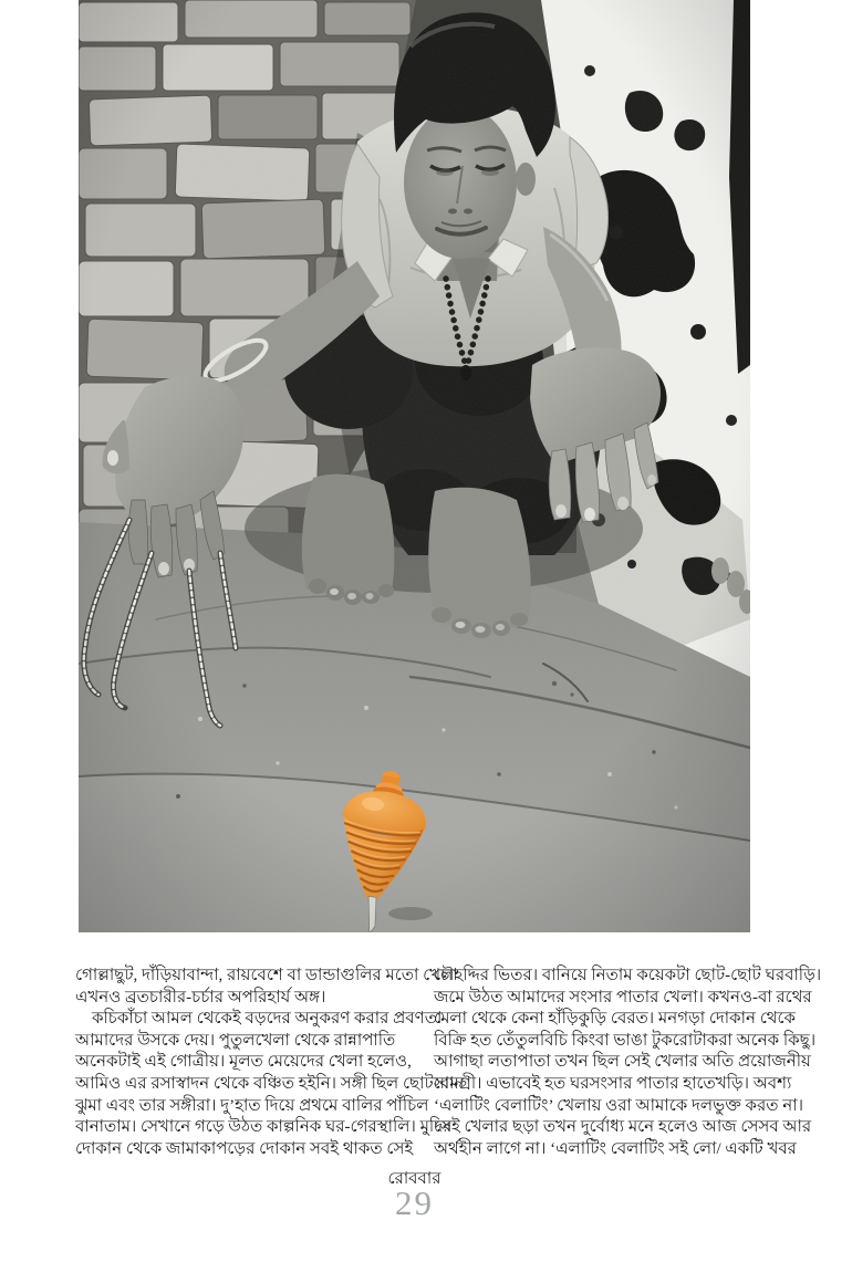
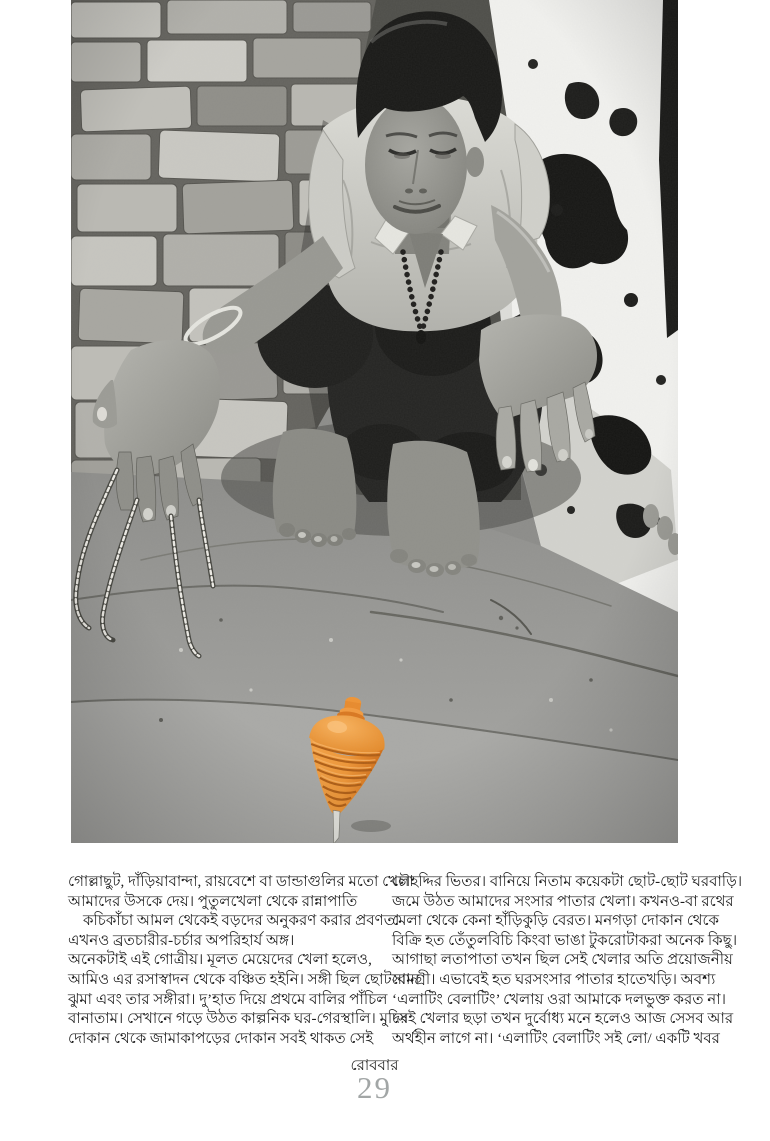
  গোল্লাছুট, দাঁড়িয়াবান্দা, রায়বেশে বা ডান্ডাগুলির মতো খে
- এখনও ব্রতচারীর-চর্চার অপরিহার্য অঙ্গ।
+ আমাদের উসকে দেয়। পুতুলখেলা থেকে রান্নাপাতি
  কচিকাঁচা আমল থেকেই বড়দের অনুকরণ করার প্রবণ
- আমাদের উসকে দেয়। পুতুলখেলা থেকে রান্নাপাতি
+ এখনও ব্রতচারীর-চর্চার অপরিহার্য অঙ্গ।
  অনেকটাই এই গোত্রীয়। মূলত মেয়েদের খেলা হলেও,
  আমিও এর রসাস্বাদন থেকে বঞ্চিত হইনি। সঙ্গী ছিল ছোট
  ঝুমা এবং তার সঙ্গীরা। দু’হাত দিয়ে প্রথমে বালির পাঁচিল
  বানাতাম। সেখানে গড়ে উঠত কাল্পনিক ঘর-গেরস্থালি। মু
  দোকান থেকে জামাকাপড়ের দোকান সবই থাকত সেই
  চৌহদ্দির ভিতর। বানিয়ে নিতাম কয়েকটা ছোট-ছোট ঘরবাড়ি।
  জমে উঠত আমাদের সংসার পাতার খেলা। কখনও-বা রথের
  মেলা থেকে কেনা হাঁড়িকুড়ি বেরত। মনগড়া দোকান থেকে
  বিক্রি হত তেঁতুলবিচি কিংবা ভাঙা টুকরোটাকরা অনেক কিছু।
  আগাছা লতাপাতা তখন ছিল সেই খেলার অতি প্রয়োজনীয়
  সামগ্রী। এভাবেই হত ঘরসংসার পাতার হাতেখড়ি। অবশ্য
  ‘এলাটিং বেলাটিং’ খেলায় ওরা আমাকে দলভুক্ত করত না।
  সেই খেলার ছড়া তখন দুর্বোধ্য মনে হলেও আজ সেসব আর
  অর্থহীন লাগে না। ‘এলাটিং বেলাটিং সই লো/ একটি খবর
  রোববার
  29
